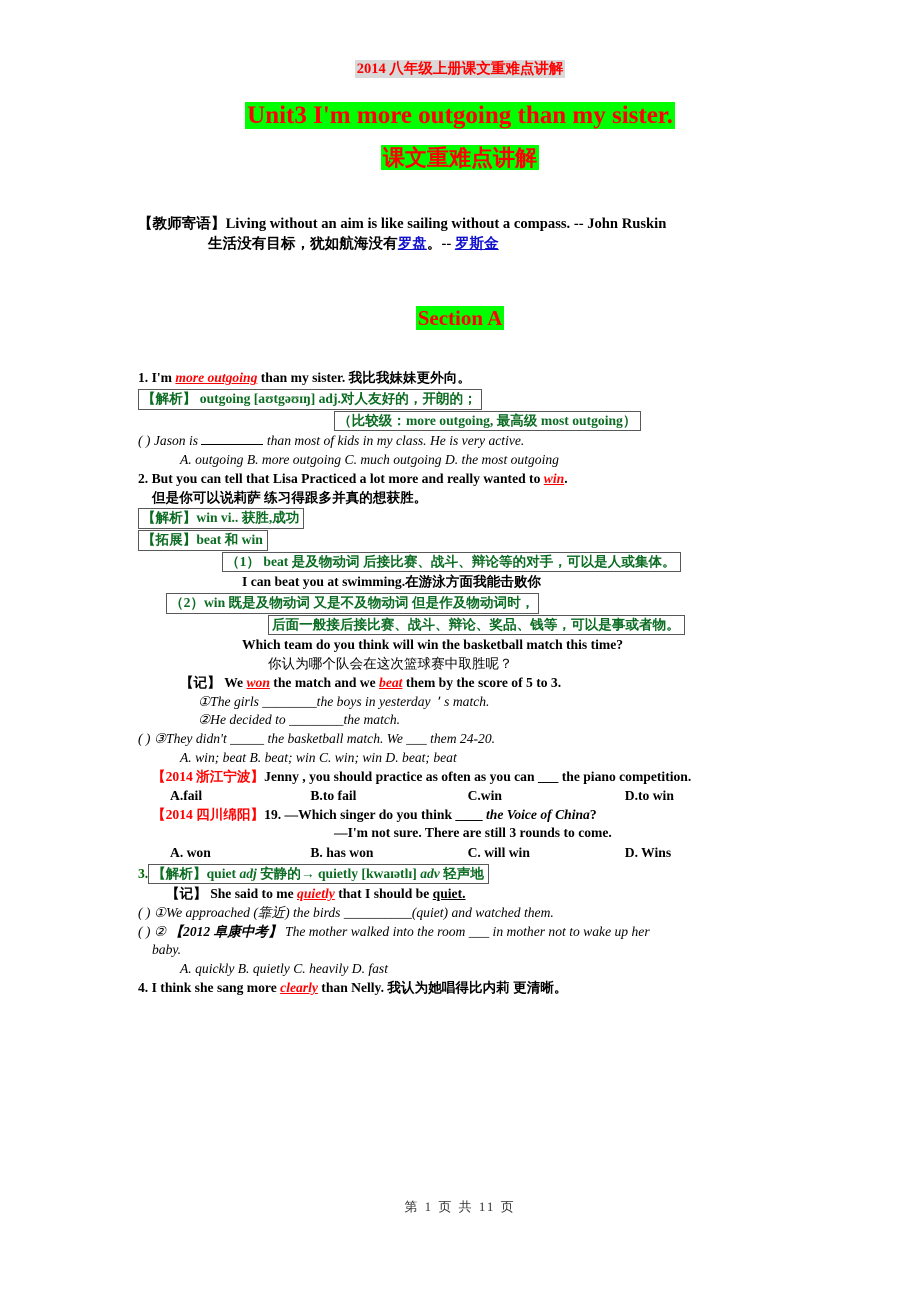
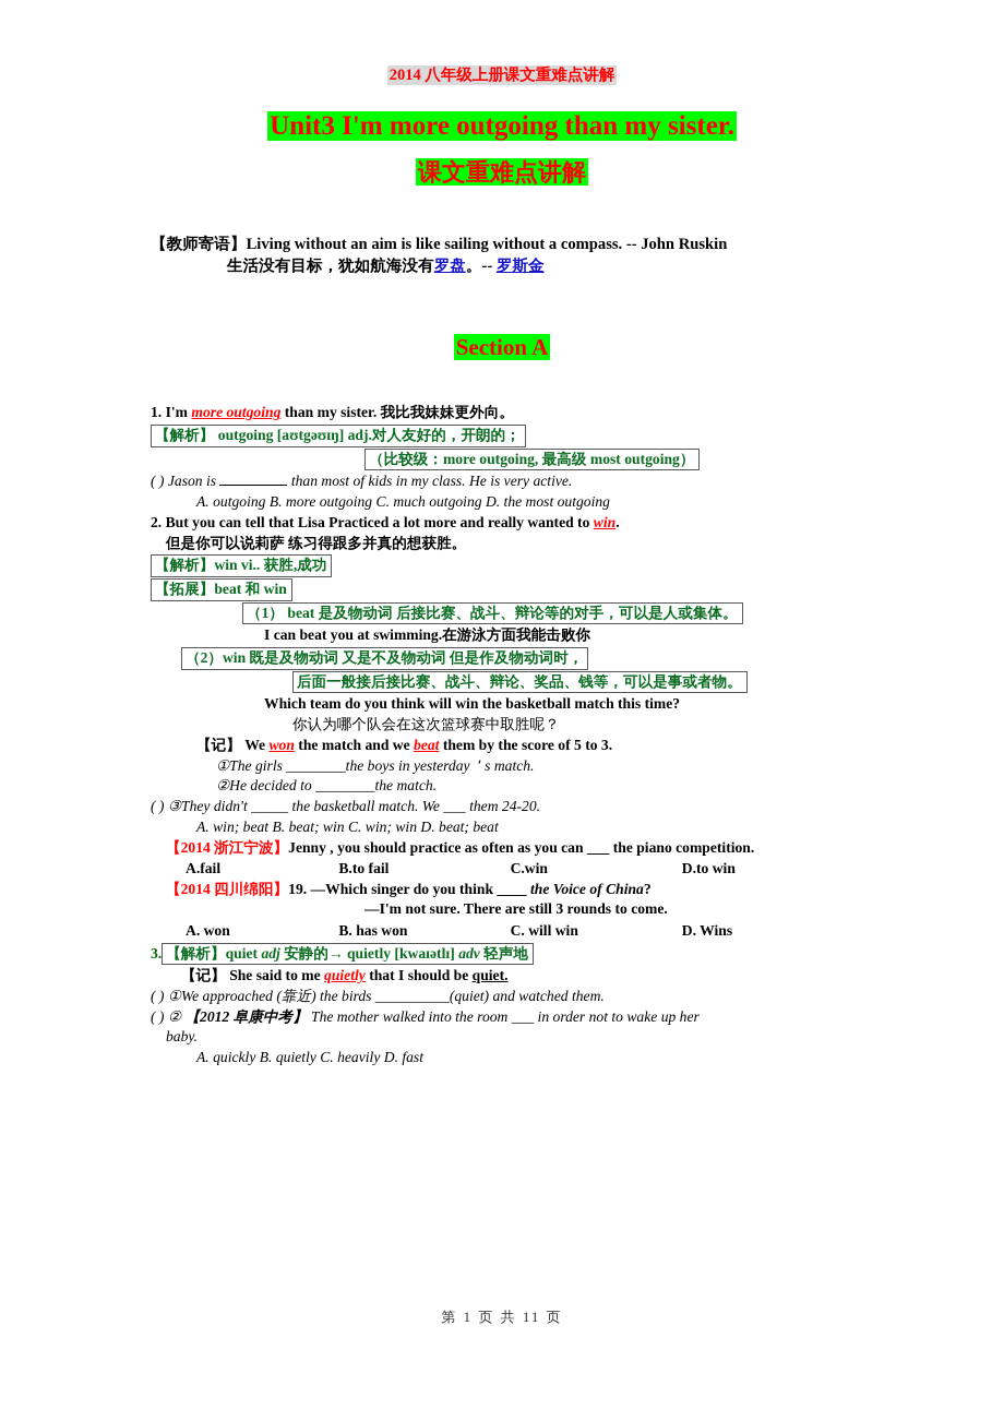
  2014 八年级上册课文重难点讲解
  Unit3 I'm more outgoing than my sister.
  课文重难点讲解
  【教师寄语】Living without an aim is like sailing without a compass. -- John Ruskin
  生活没有目标，犹如航海没有罗盘。-- 罗斯金
  Section A
  1. I'm more outgoing than my sister. 我比我妹妹更外向。
  【解析】 outgoing [aʊtgəʊɪŋ] adj.对人友好的，开朗的；
  （比较级：more outgoing, 最高级 most outgoing）
  ( ) Jason is than most of kids in my class. He is very active.
  A. outgoing B. more outgoing C. much outgoing D. the most outgoing
  2. But you can tell that Lisa Practiced a lot more and really wanted to win.
  但是你可以说莉萨 练习得跟多并真的想获胜。
  【解析】win vi.. 获胜,成功
  【拓展】beat 和 win
  （1） beat 是及物动词 后接比赛、战斗、辩论等的对手，可以是人或集体。
  I can beat you at swimming.在游泳方面我能击败你
  （2）win 既是及物动词 又是不及物动词 但是作及物动词时，
  后面一般接后接比赛、战斗、辩论、奖品、钱等，可以是事或者物。
  Which team do you think will win the basketball match this time?
  你认为哪个队会在这次篮球赛中取胜呢？
  【记】 We won the match and we beat them by the score of 5 to 3.
  ①The girls ________the boys in yesterday＇s match.
  ②He decided to ________the match.
  ( ) ③They didn't _____ the basketball match. We ___ them 24-20.
  A. win; beat B. beat; win C. win; win D. beat; beat
  【2014 浙江宁波】Jenny , you should practice as often as you can ___ the piano competition.
  A.fail
  B.to fail
  C.win
  D.to win
  【2014 四川绵阳】19. —Which singer do you think ____ the Voice of China?
  —I'm not sure. There are still 3 rounds to come.
  A. won
  B. has won
  C. will win
  D. Wins
  3. 【解析】quiet adj 安静的→ quietly [kwaɪətlɪ] adv 轻声地
  【记】 She said to me quietly that I should be quiet.
  ( ) ①We approached (靠近) the birds __________(quiet) and watched them.
- ( ) ② 【2012 阜康中考】 The mother walked into the room ___ in mother not to wake up her
+ ( ) ② 【2012 阜康中考】 The mother walked into the room ___ in order not to wake up her
  baby.
  A. quickly B. quietly C. heavily D. fast
- 4. I think she sang more clearly than Nelly. 我认为她唱得比内莉 更清晰。
  第 1 页 共 11 页
